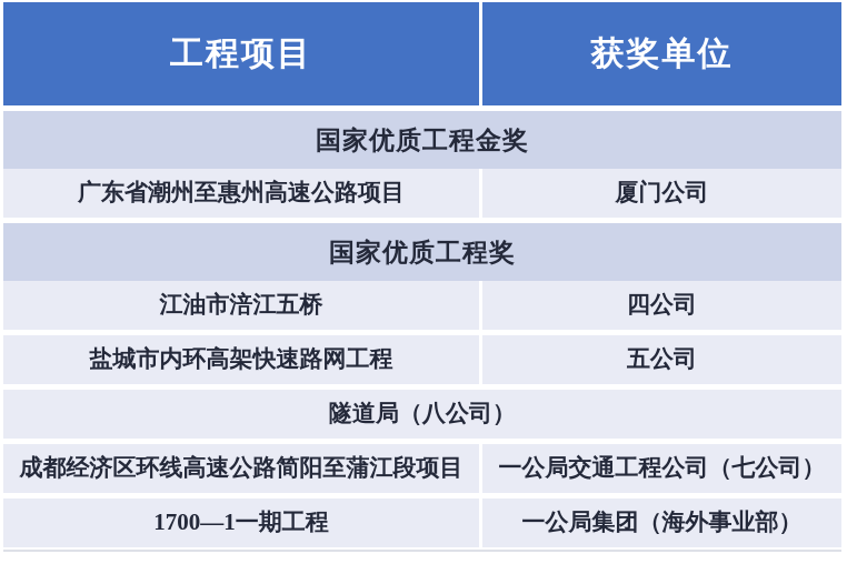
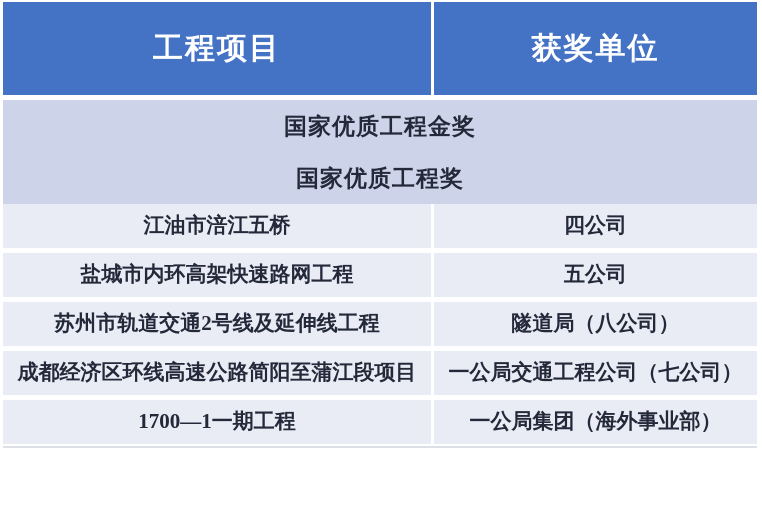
  工程项目
  获奖单位
  国家优质工程金奖
- 广东省潮州至惠州高速公路项目
- 厦门公司
  国家优质工程奖
  江油市涪江五桥
  四公司
  盐城市内环高架快速路网工程
  五公司
+ 苏州市轨道交通2号线及延伸线工程
  隧道局（八公司）
  成都经济区环线高速公路简阳至蒲江段项目
  一公局交通工程公司（七公司）
  1700—1一期工程
  一公局集团（海外事业部）
